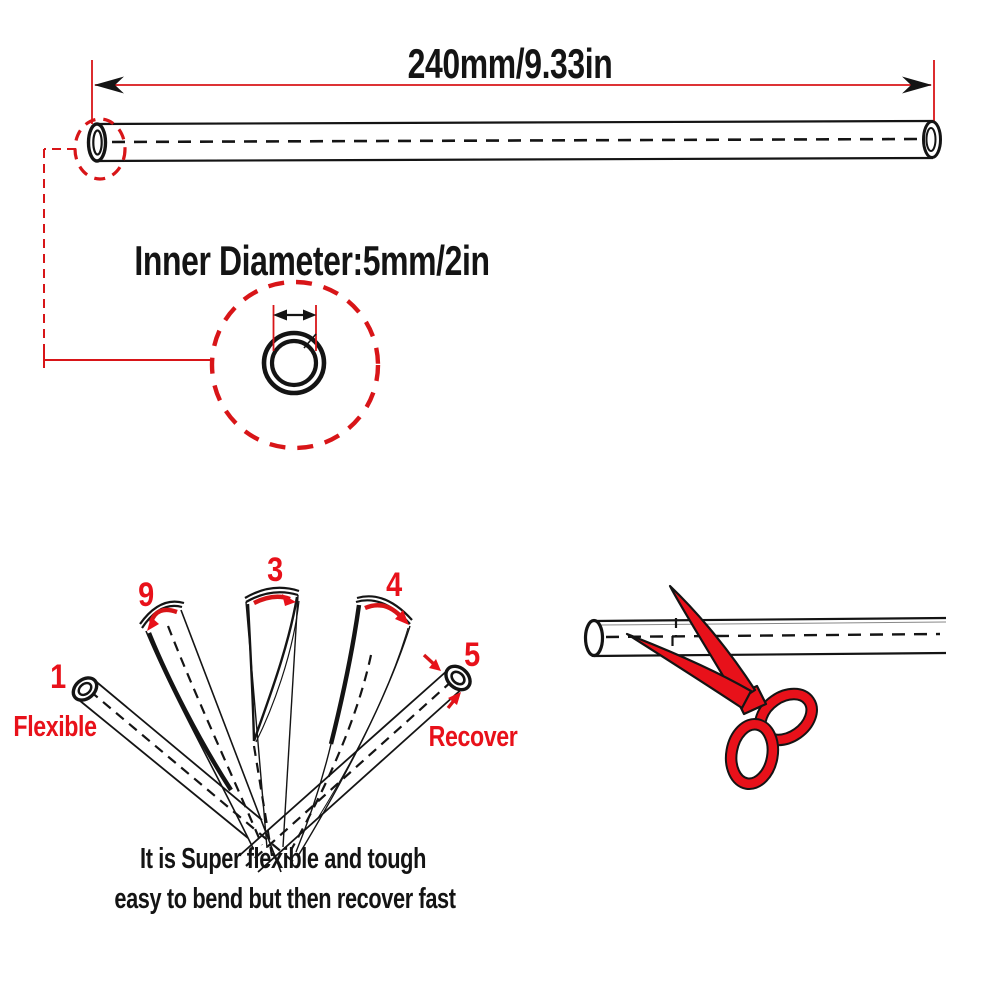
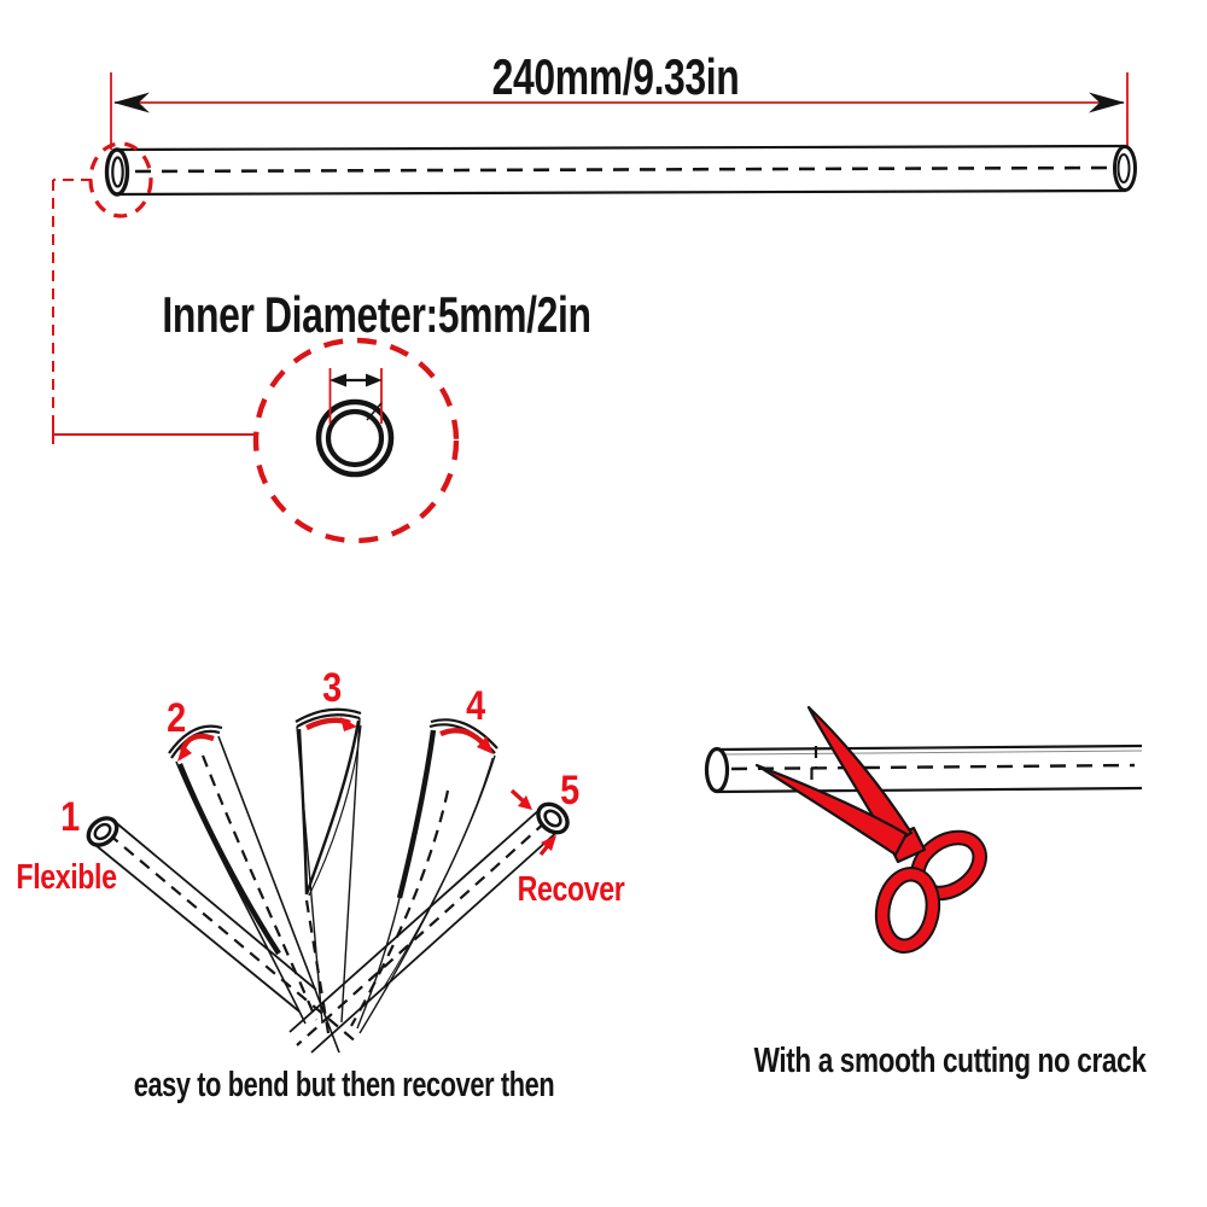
  240mm/9.33in
  Inner Diameter:5mm/2in
  1
- 9
+ 2
  3
  4
  5
  Flexible
  Recover
- It is Super flexible and tough
- easy to bend but then recover fast
+ easy to bend but then recover then
+ With a smooth cutting no crack
